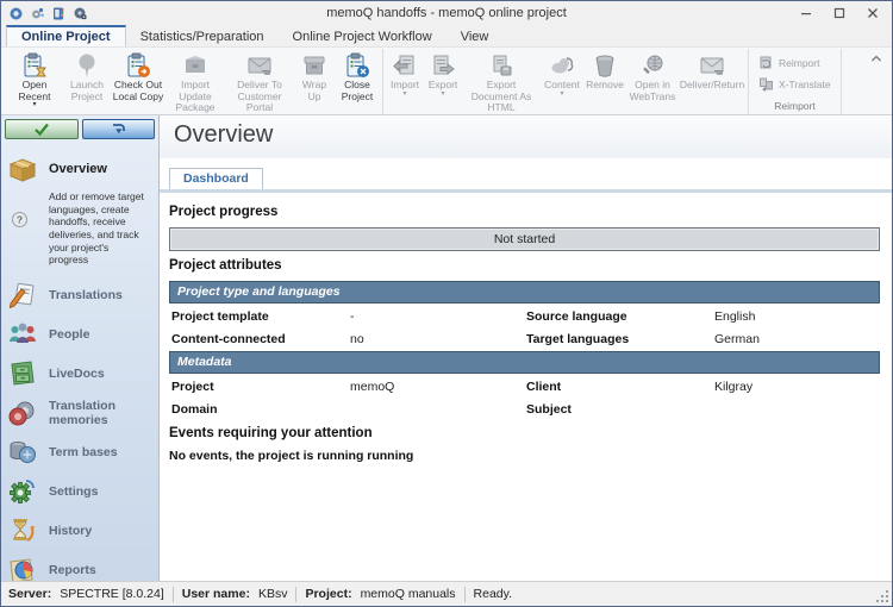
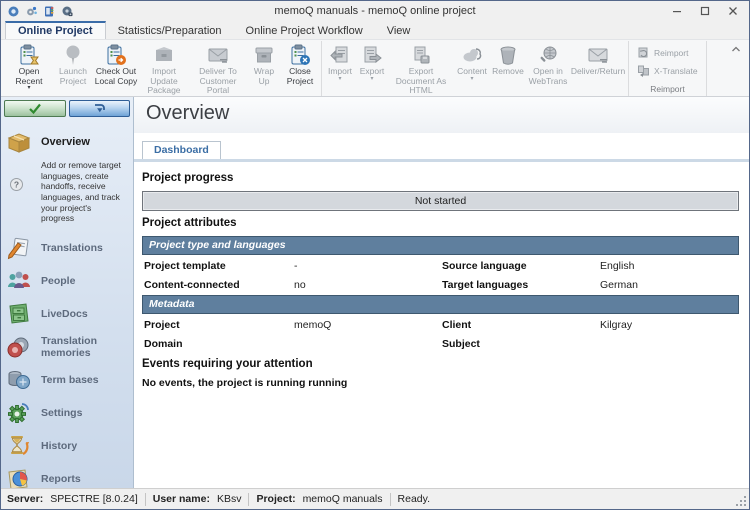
- memoQ handoffs - memoQ online project
+ memoQ manuals - memoQ online project
  Online Project
  Statistics/Preparation
  Online Project Workflow
  View
  Open Recent
  Launch Project
  Check Out Local Copy
  Import Update Package
  Deliver To Customer Portal
  Wrap Up
  Close Project
  Import
  Export
  Export Document As HTML
  Content
  Remove
  Open in WebTrans
  Deliver/Return
  Reimport
  X-Translate
  Reimport
  Overview
  ?
- Add or remove target languages, create handoffs, receive deliveries, and track your project's progress
+ Add or remove target languages, create handoffs, receive languages, and track your project's progress
  Translations
  People
  LiveDocs
  Translation memories
  Term bases
  Settings
  History
  Reports
  Overview
  Dashboard
  Project progress
  Not started
  Project attributes
  Project type and languages
  Project template
  -
  Source language
  English
  Content-connected
  no
  Target languages
  German
  Metadata
  Project
  memoQ
  Client
  Kilgray
  Domain
  Subject
  Events requiring your attention
  No events, the project is running running
  Server:
  SPECTRE [8.0.24]
  User name:
  KBsv
  Project:
  memoQ manuals
  Ready.
